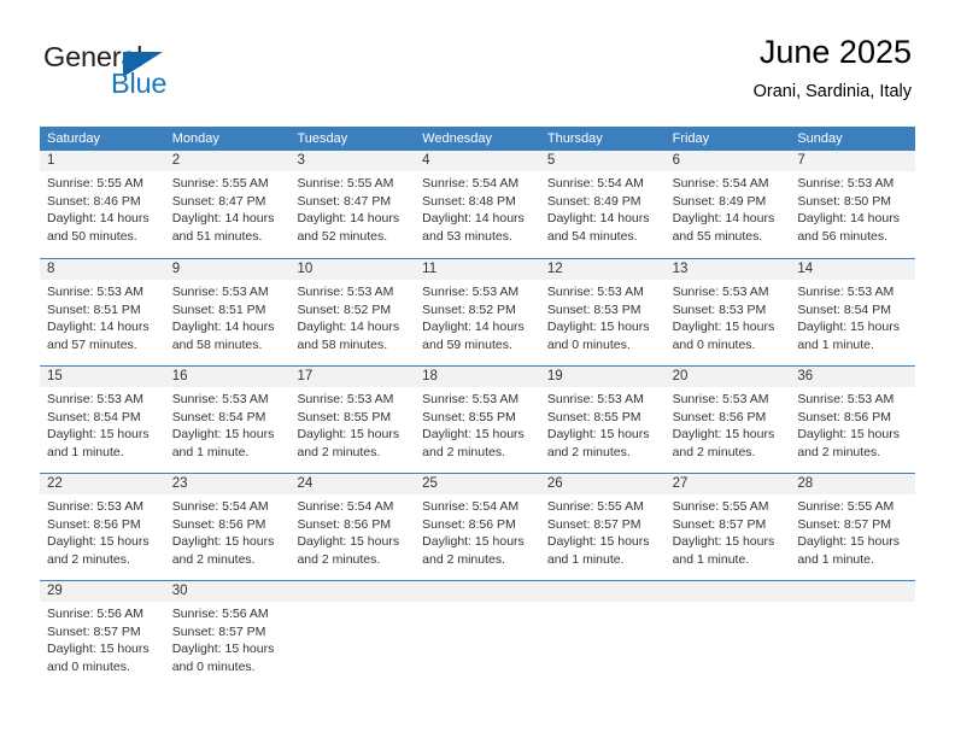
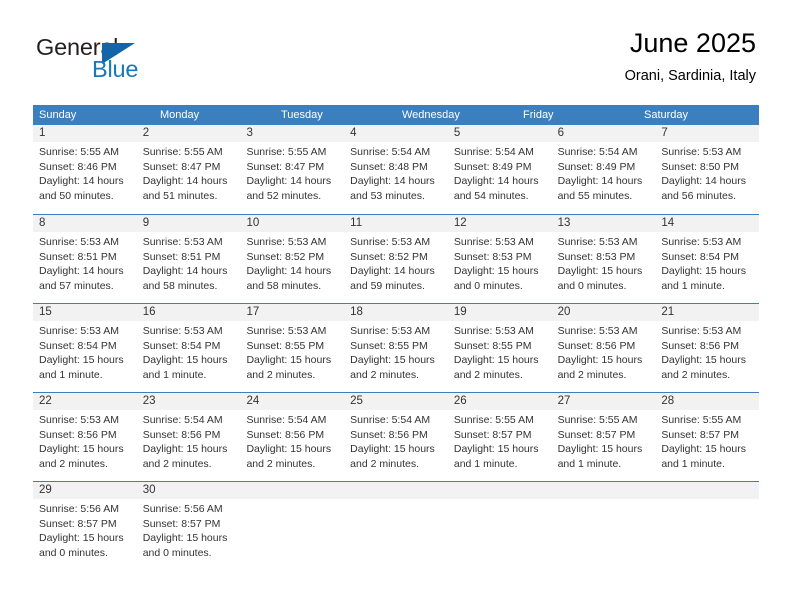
  General
  Blue
  June 2025
  Orani, Sardinia, Italy
- Saturday
+ Sunday
  Monday
  Tuesday
  Wednesday
- Thursday
  Friday
- Sunday
+ Saturday
  1
  Sunrise: 5:55 AM
  Sunset: 8:46 PM
  Daylight: 14 hours
  and 50 minutes.
  2
  Sunrise: 5:55 AM
  Sunset: 8:47 PM
  Daylight: 14 hours
  and 51 minutes.
  3
  Sunrise: 5:55 AM
  Sunset: 8:47 PM
  Daylight: 14 hours
  and 52 minutes.
  4
  Sunrise: 5:54 AM
  Sunset: 8:48 PM
  Daylight: 14 hours
  and 53 minutes.
  5
  Sunrise: 5:54 AM
  Sunset: 8:49 PM
  Daylight: 14 hours
  and 54 minutes.
  6
  Sunrise: 5:54 AM
  Sunset: 8:49 PM
  Daylight: 14 hours
  and 55 minutes.
  7
  Sunrise: 5:53 AM
  Sunset: 8:50 PM
  Daylight: 14 hours
  and 56 minutes.
  8
  Sunrise: 5:53 AM
  Sunset: 8:51 PM
  Daylight: 14 hours
  and 57 minutes.
  9
  Sunrise: 5:53 AM
  Sunset: 8:51 PM
  Daylight: 14 hours
  and 58 minutes.
  10
  Sunrise: 5:53 AM
  Sunset: 8:52 PM
  Daylight: 14 hours
  and 58 minutes.
  11
  Sunrise: 5:53 AM
  Sunset: 8:52 PM
  Daylight: 14 hours
  and 59 minutes.
  12
  Sunrise: 5:53 AM
  Sunset: 8:53 PM
  Daylight: 15 hours
  and 0 minutes.
  13
  Sunrise: 5:53 AM
  Sunset: 8:53 PM
  Daylight: 15 hours
  and 0 minutes.
  14
  Sunrise: 5:53 AM
  Sunset: 8:54 PM
  Daylight: 15 hours
  and 1 minute.
  15
  Sunrise: 5:53 AM
  Sunset: 8:54 PM
  Daylight: 15 hours
  and 1 minute.
  16
  Sunrise: 5:53 AM
  Sunset: 8:54 PM
  Daylight: 15 hours
  and 1 minute.
  17
  Sunrise: 5:53 AM
  Sunset: 8:55 PM
  Daylight: 15 hours
  and 2 minutes.
  18
  Sunrise: 5:53 AM
  Sunset: 8:55 PM
  Daylight: 15 hours
  and 2 minutes.
  19
  Sunrise: 5:53 AM
  Sunset: 8:55 PM
  Daylight: 15 hours
  and 2 minutes.
  20
  Sunrise: 5:53 AM
  Sunset: 8:56 PM
  Daylight: 15 hours
  and 2 minutes.
- 36
+ 21
  Sunrise: 5:53 AM
  Sunset: 8:56 PM
  Daylight: 15 hours
  and 2 minutes.
  22
  Sunrise: 5:53 AM
  Sunset: 8:56 PM
  Daylight: 15 hours
  and 2 minutes.
  23
  Sunrise: 5:54 AM
  Sunset: 8:56 PM
  Daylight: 15 hours
  and 2 minutes.
  24
  Sunrise: 5:54 AM
  Sunset: 8:56 PM
  Daylight: 15 hours
  and 2 minutes.
  25
  Sunrise: 5:54 AM
  Sunset: 8:56 PM
  Daylight: 15 hours
  and 2 minutes.
  26
  Sunrise: 5:55 AM
  Sunset: 8:57 PM
  Daylight: 15 hours
  and 1 minute.
  27
  Sunrise: 5:55 AM
  Sunset: 8:57 PM
  Daylight: 15 hours
  and 1 minute.
  28
  Sunrise: 5:55 AM
  Sunset: 8:57 PM
  Daylight: 15 hours
  and 1 minute.
  29
  Sunrise: 5:56 AM
  Sunset: 8:57 PM
  Daylight: 15 hours
  and 0 minutes.
  30
  Sunrise: 5:56 AM
  Sunset: 8:57 PM
  Daylight: 15 hours
  and 0 minutes.
